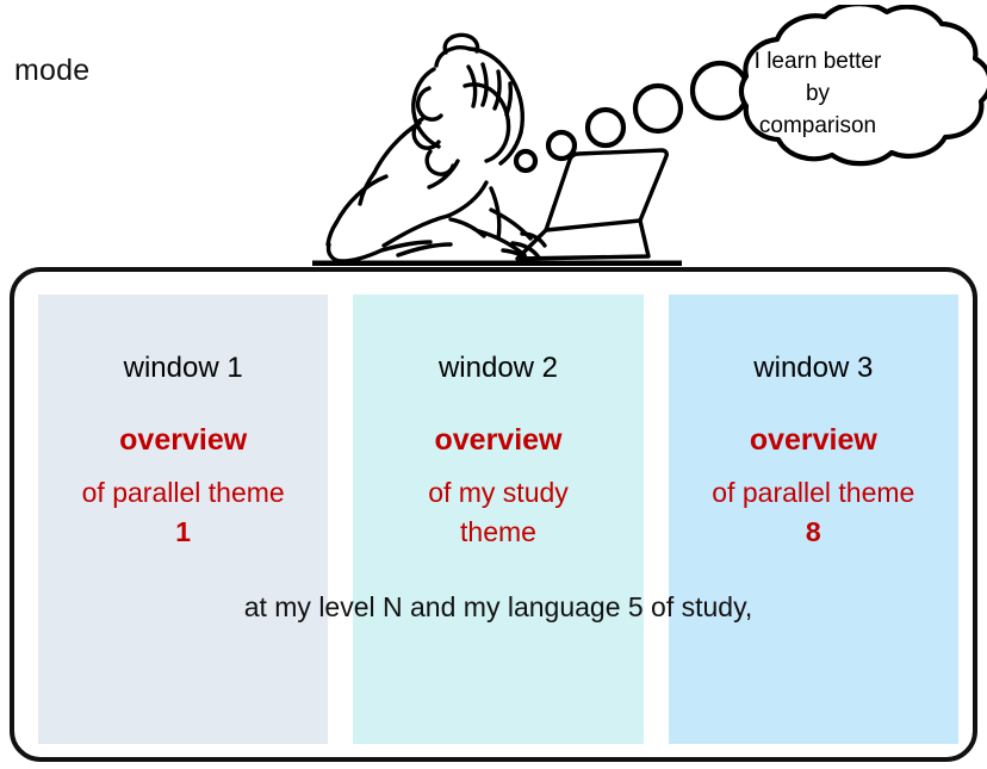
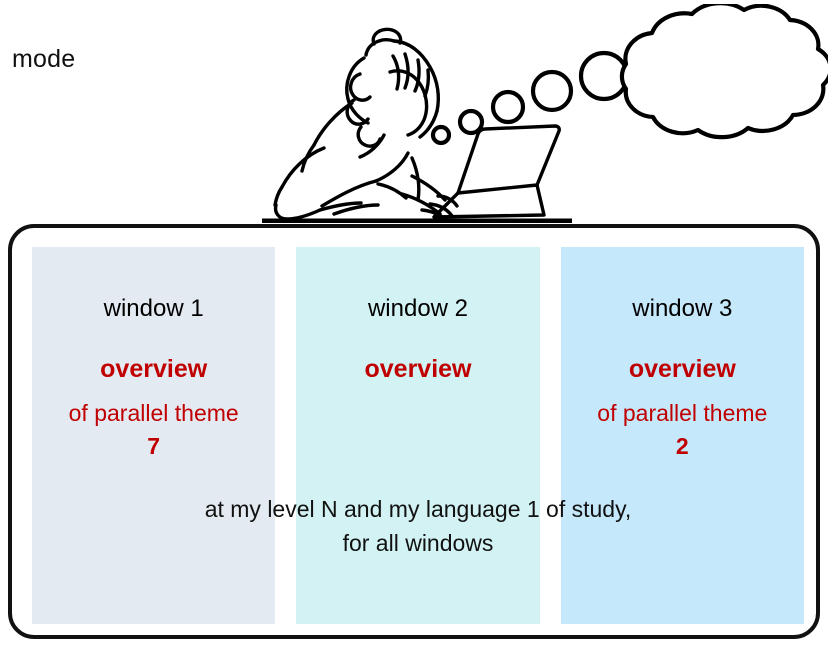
  mode
- I learn better
- by
- comparison
  window 1
  overview
  of parallel theme
- 1
+ 7
  window 2
  overview
- of my study
- theme
  window 3
  overview
  of parallel theme
- 8
+ 2
- at my level N and my language 5 of study,
+ at my level N and my language 1 of study,
+ for all windows
